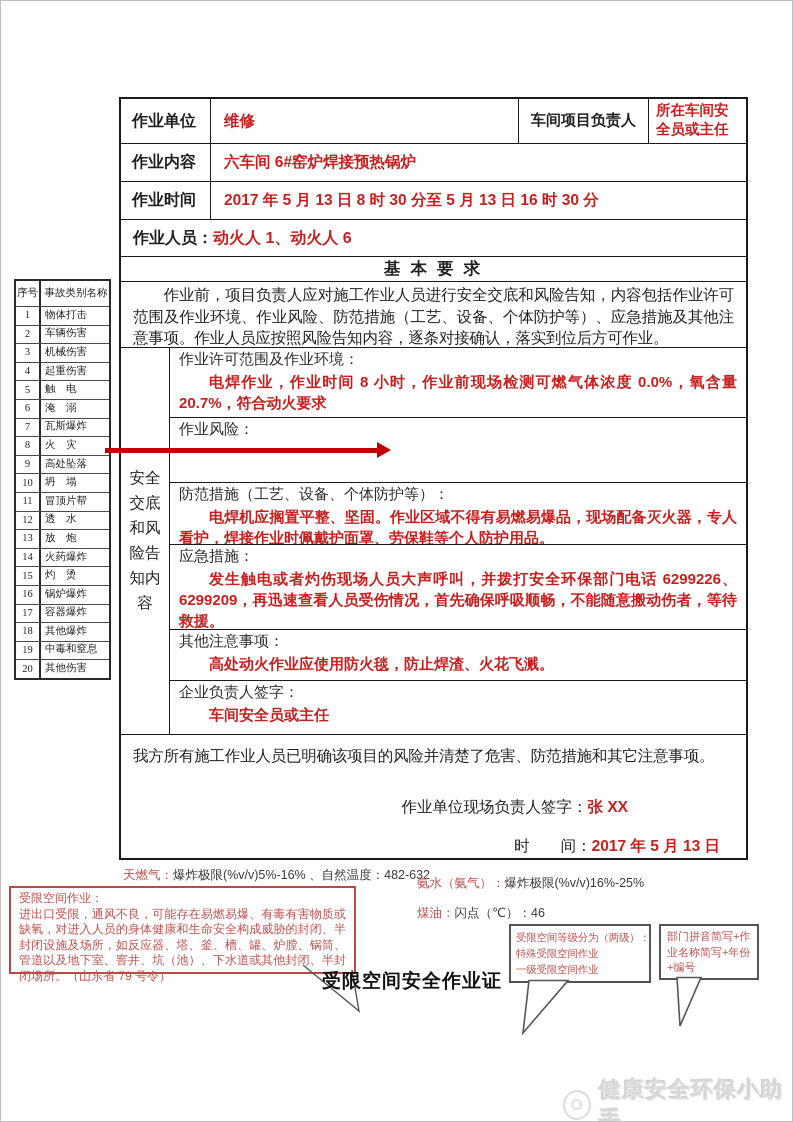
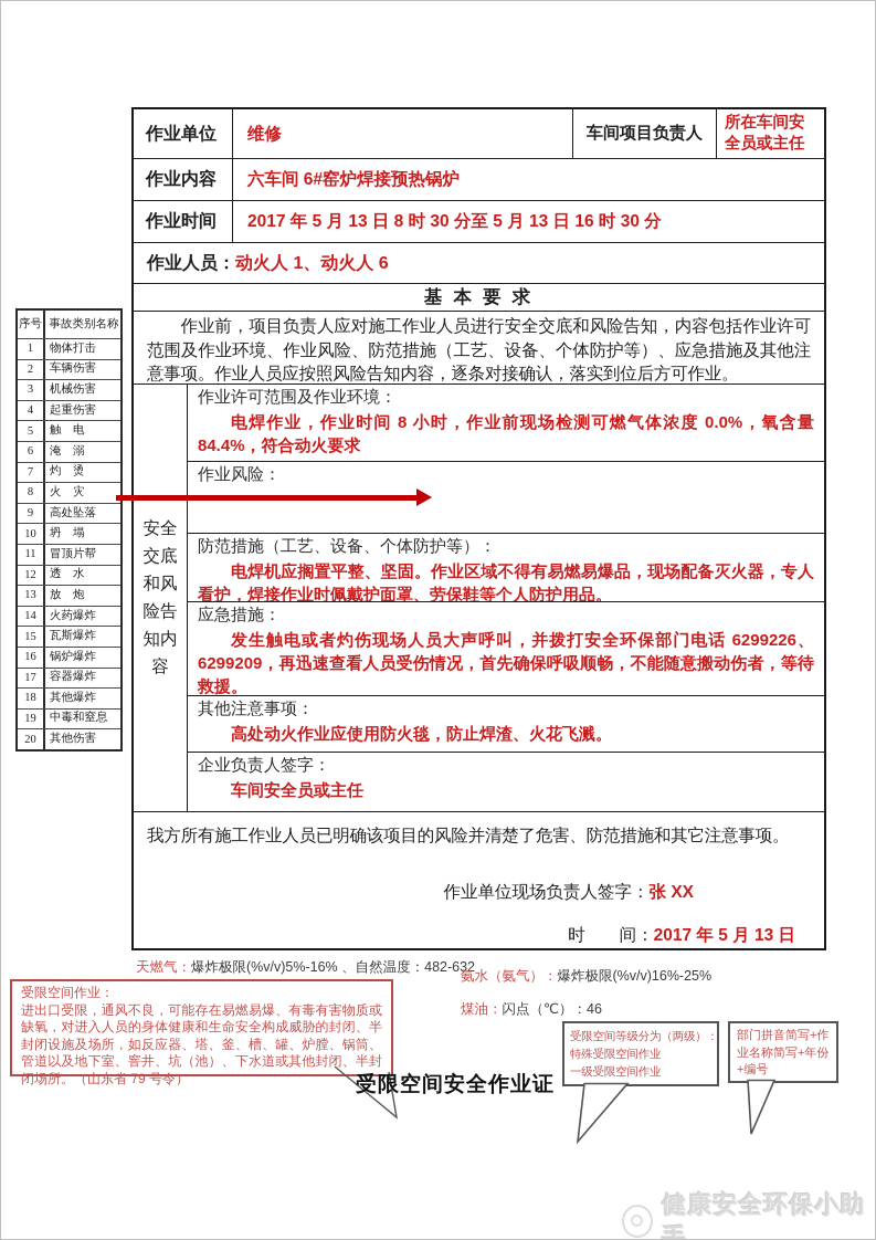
  序号
  事故类别名称
  1
  物体打击
  2
  车辆伤害
  3
  机械伤害
  4
  起重伤害
  5
  触 电
  6
  淹 溺
  7
- 瓦斯爆炸
+ 灼 烫
  8
  火 灾
  9
  高处坠落
  10
  坍 塌
  11
  冒顶片帮
  12
  透 水
  13
  放 炮
  14
  火药爆炸
  15
- 灼 烫
+ 瓦斯爆炸
  16
  锅炉爆炸
  17
  容器爆炸
  18
  其他爆炸
  19
  中毒和窒息
  20
  其他伤害
  作业单位
  维修
  车间项目负责人
  所在车间安全员或主任
  作业内容
  六车间 6#窑炉焊接预热锅炉
  作业时间
  2017 年 5 月 13 日 8 时 30 分至 5 月 13 日 16 时 30 分
  作业人员：
  动火人 1、动火人 6
  基 本 要 求
  作业前，项目负责人应对施工作业人员进行安全交底和风险告知，内容包括作业许可范围及作业环境、作业风险、防范措施（工艺、设备、个体防护等）、应急措施及其他注意事项。作业人员应按照风险告知内容，逐条对接确认，落实到位后方可作业。
  安全交底和风险告知内容
  作业许可范围及作业环境：
- 电焊作业，作业时间 8 小时，作业前现场检测可燃气体浓度 0.0%，氧含量 20.7%，符合动火要求
+ 电焊作业，作业时间 8 小时，作业前现场检测可燃气体浓度 0.0%，氧含量 84.4%，符合动火要求
  作业风险：
  防范措施（工艺、设备、个体防护等）：
  电焊机应搁置平整、坚固。作业区域不得有易燃易爆品，现场配备灭火器，专人看护，焊接作业时佩戴护面罩、劳保鞋等个人防护用品。
  应急措施：
  发生触电或者灼伤现场人员大声呼叫，并拨打安全环保部门电话 6299226、6299209，再迅速查看人员受伤情况，首先确保呼吸顺畅，不能随意搬动伤者，等待救援。
  其他注意事项：
  高处动火作业应使用防火毯，防止焊渣、火花飞溅。
  企业负责人签字：
  车间安全员或主任
  我方所有施工作业人员已明确该项目的风险并清楚了危害、防范措施和其它注意事项。
  作业单位现场负责人签字：张 XX
  时 间：2017 年 5 月 13 日
  天燃气：爆炸极限(%v/v)5%-16% 、自然温度：482-632
  氨水（氨气）：爆炸极限(%v/v)16%-25%
  煤油：闪点（℃）：46
  受限空间作业：
  进出口受限，通风不良，可能存在易燃易爆、有毒有害物质或缺氧，对进入人员的身体健康和生命安全构成威胁的封闭、半封闭设施及场所，如反应器、塔、釜、槽、罐、炉膛、锅筒、管道以及地下室、窨井、坑（池）、下水道或其他封闭、半封闭场所。（山东省 79 号令）
  受限空间安全作业证
  受限空间等级分为（两级）
  特殊受限空间作业
  一级受限空间作业
  部门拼音简写+作业名称简写+年份+编号
  健康安全环保小助手
